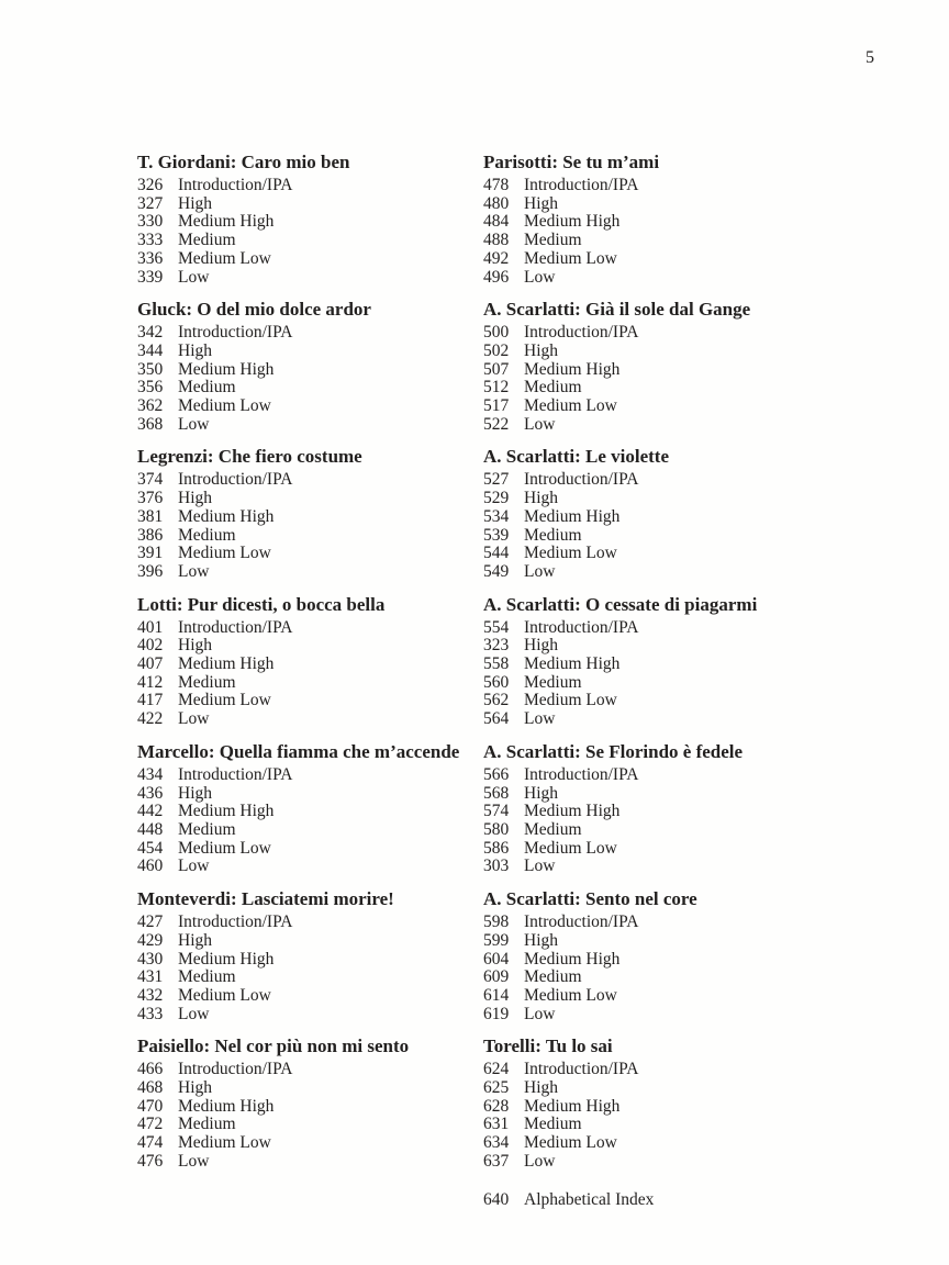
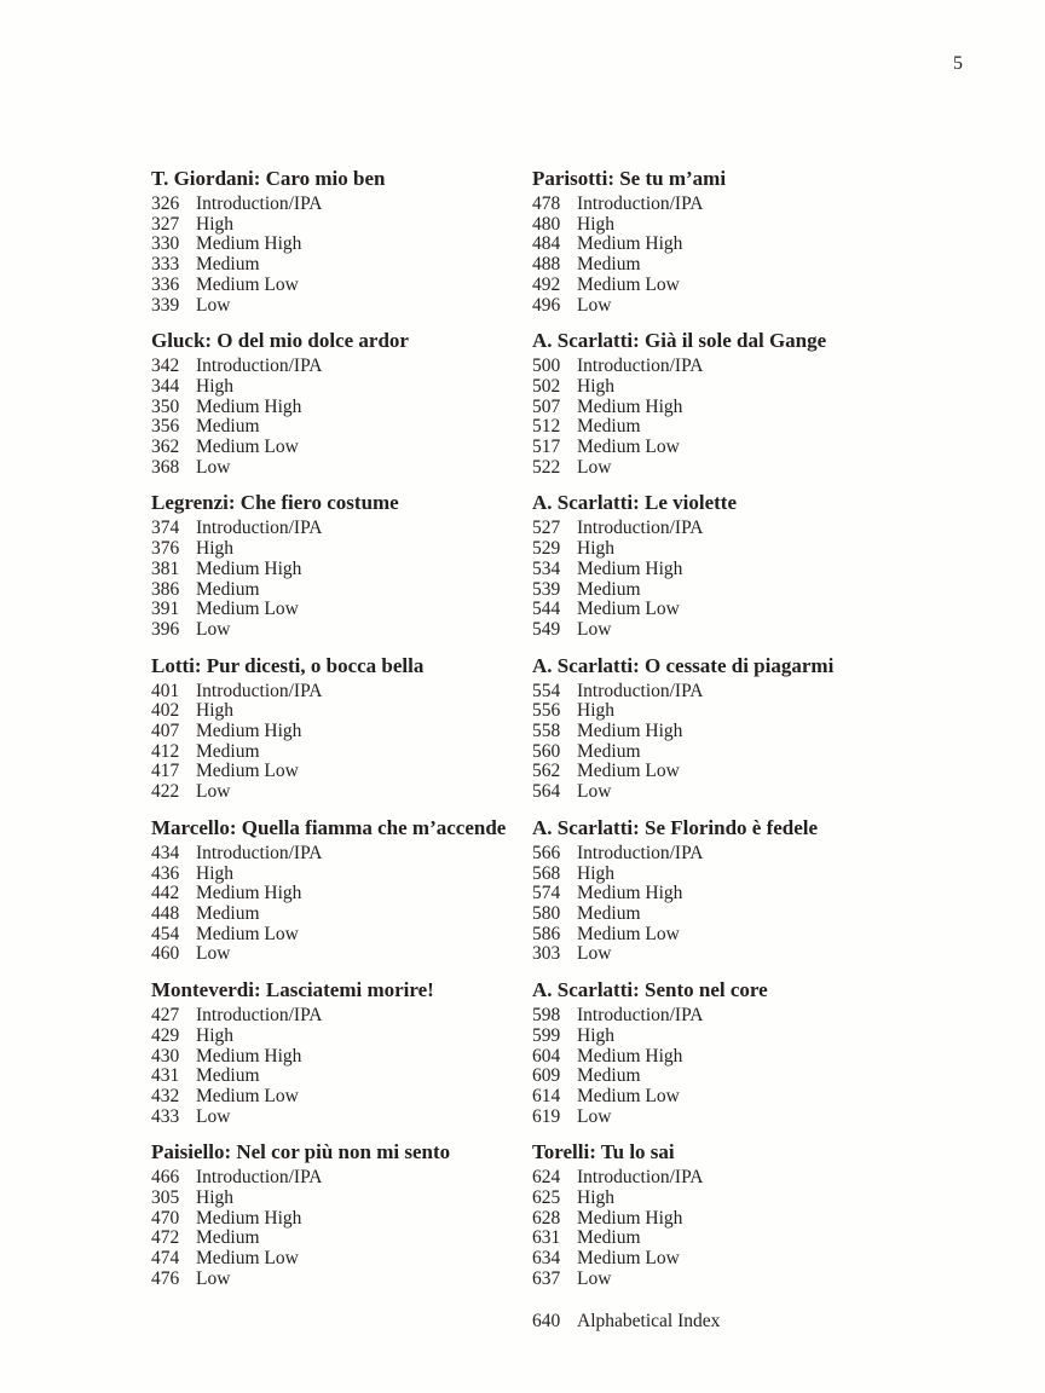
  5
  T. Giordani: Caro mio ben
  326 Introduction/IPA
  327 High
  330 Medium High
  333 Medium
  336 Medium Low
  339 Low
  Gluck: O del mio dolce ardor
  342 Introduction/IPA
  344 High
  350 Medium High
  356 Medium
  362 Medium Low
  368 Low
  Legrenzi: Che fiero costume
  374 Introduction/IPA
  376 High
  381 Medium High
  386 Medium
  391 Medium Low
  396 Low
  Lotti: Pur dicesti, o bocca bella
  401 Introduction/IPA
  402 High
  407 Medium High
  412 Medium
  417 Medium Low
  422 Low
  Marcello: Quella fiamma che m’accende
  434 Introduction/IPA
  436 High
  442 Medium High
  448 Medium
  454 Medium Low
  460 Low
  Monteverdi: Lasciatemi morire!
  427 Introduction/IPA
  429 High
  430 Medium High
  431 Medium
  432 Medium Low
  433 Low
  Paisiello: Nel cor più non mi sento
  466 Introduction/IPA
- 468 High
+ 305 High
  470 Medium High
  472 Medium
  474 Medium Low
  476 Low
  Parisotti: Se tu m’ami
  478 Introduction/IPA
  480 High
  484 Medium High
  488 Medium
  492 Medium Low
  496 Low
  A. Scarlatti: Già il sole dal Gange
  500 Introduction/IPA
  502 High
  507 Medium High
  512 Medium
  517 Medium Low
  522 Low
  A. Scarlatti: Le violette
  527 Introduction/IPA
  529 High
  534 Medium High
  539 Medium
  544 Medium Low
  549 Low
  A. Scarlatti: O cessate di piagarmi
  554 Introduction/IPA
- 323 High
+ 556 High
  558 Medium High
  560 Medium
  562 Medium Low
  564 Low
  A. Scarlatti: Se Florindo è fedele
  566 Introduction/IPA
  568 High
  574 Medium High
  580 Medium
  586 Medium Low
  303 Low
  A. Scarlatti: Sento nel core
  598 Introduction/IPA
  599 High
  604 Medium High
  609 Medium
  614 Medium Low
  619 Low
  Torelli: Tu lo sai
  624 Introduction/IPA
  625 High
  628 Medium High
  631 Medium
  634 Medium Low
  637 Low
  640 Alphabetical Index
